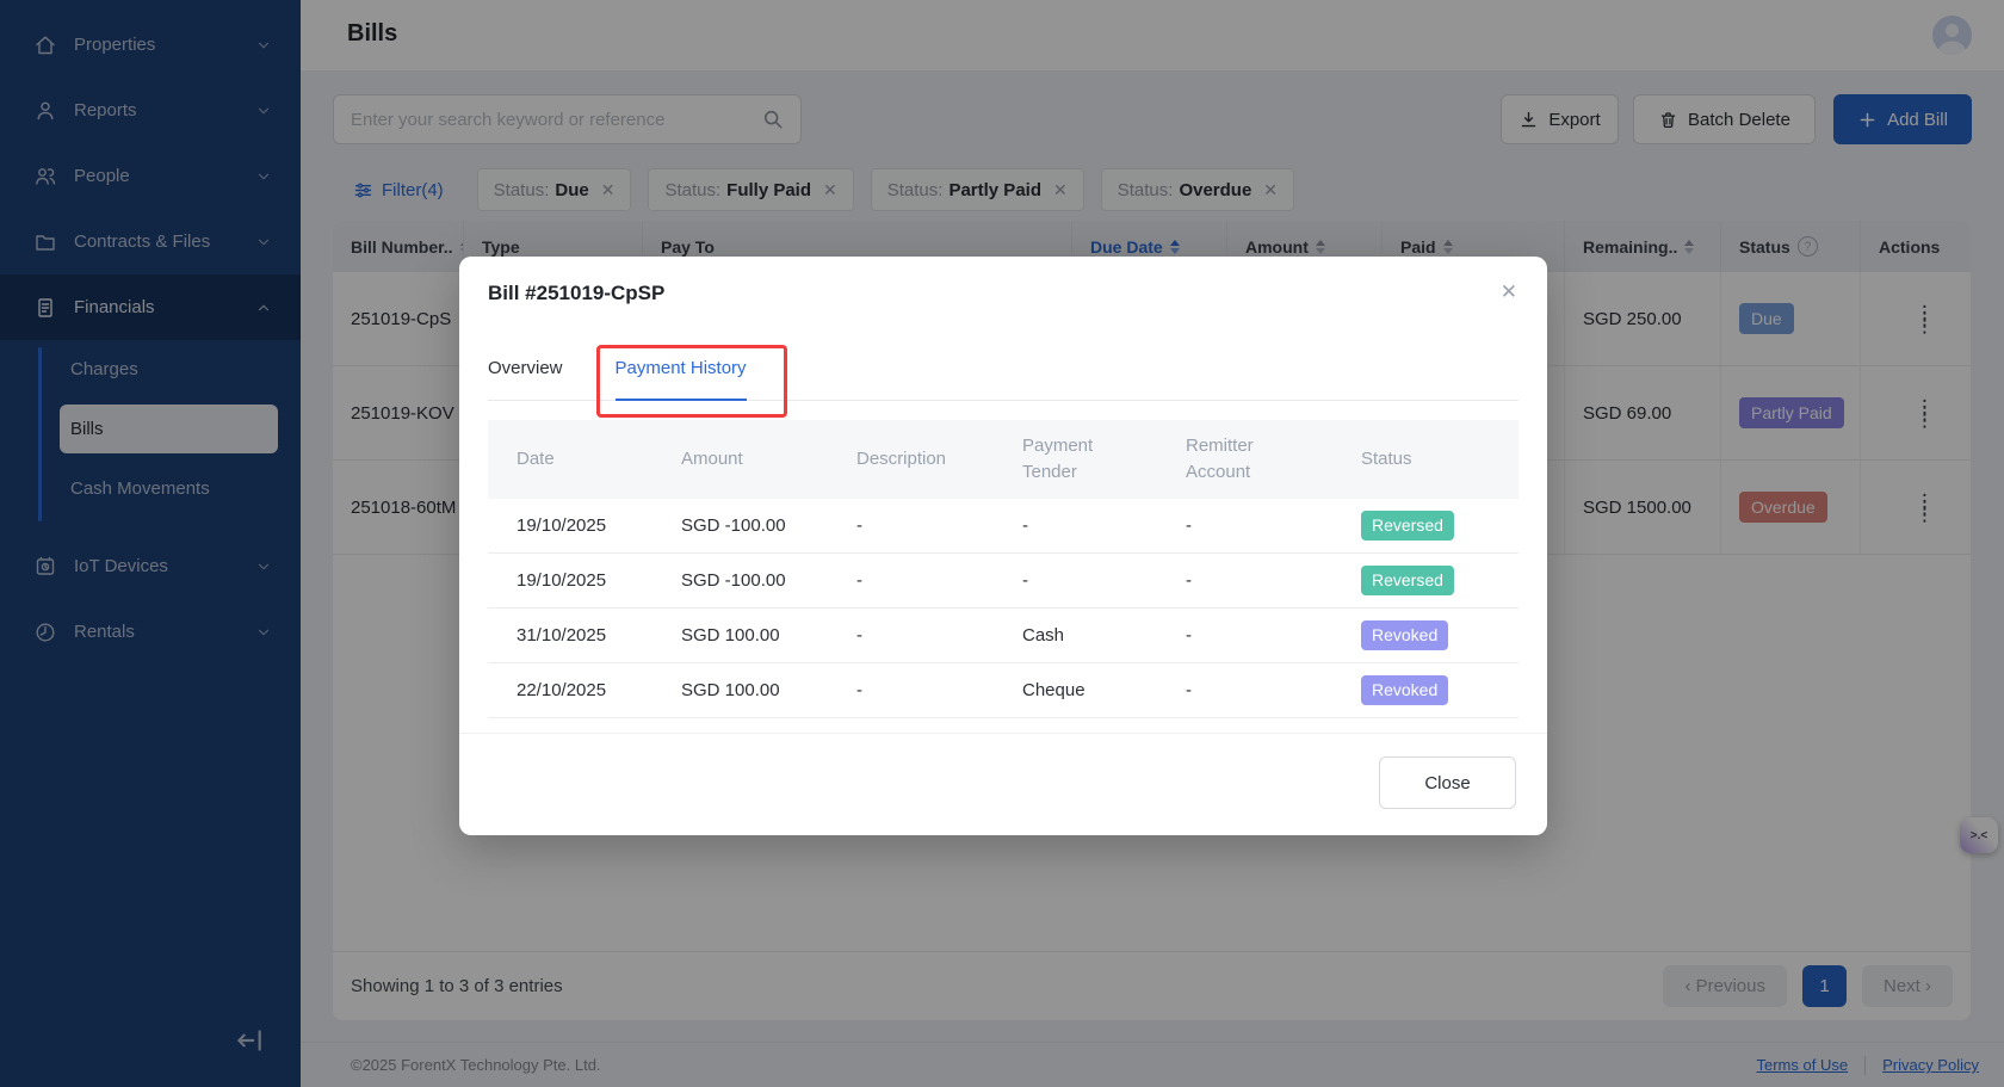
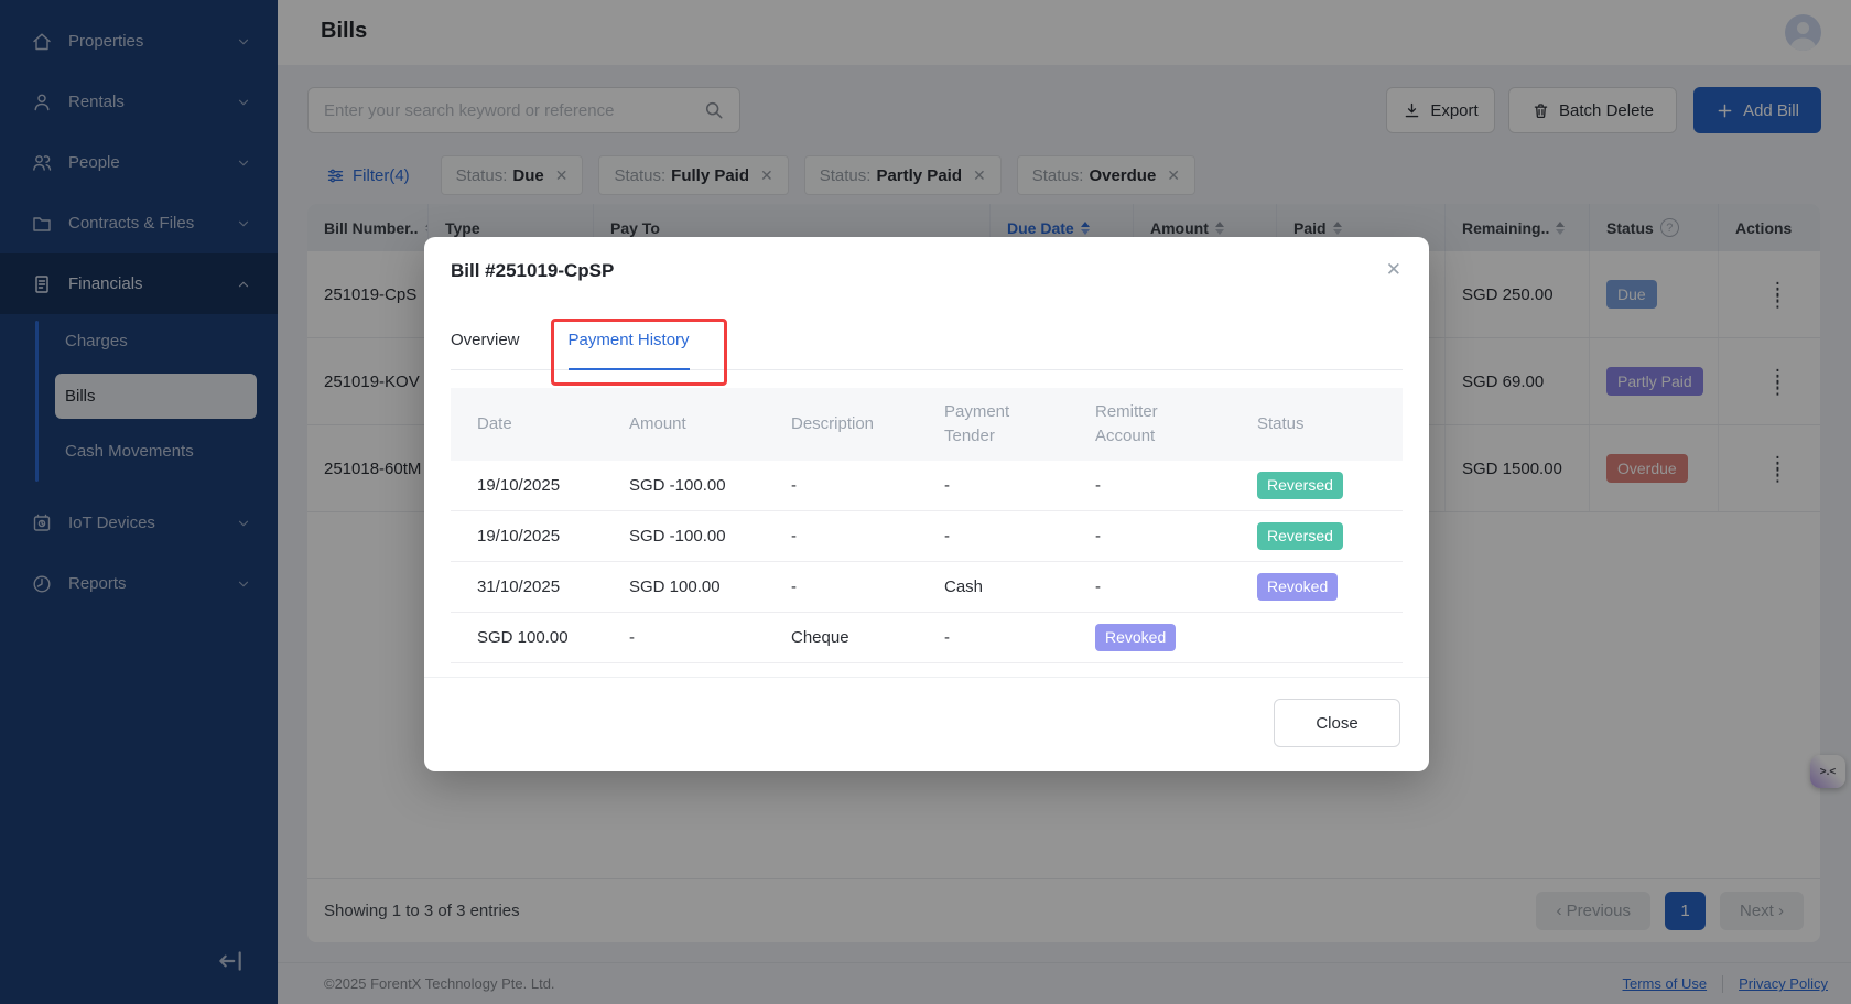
  Properties
- Reports
+ Rentals
  People
  Contracts & Files
  Financials
  Charges
  Bills
  Cash Movements
  IoT Devices
- Rentals
+ Reports
  Bills
  Enter your search keyword or reference
  Export
  Batch Delete
  Add Bill
  Filter(4)
  Status:
  Due
  ✕
  Status:
  Fully Paid
  ✕
  Status:
  Partly Paid
  ✕
  Status:
  Overdue
  ✕
  Bill Number..
  Type
  Pay To
  Due Date
  Amount
  Paid
  Remaining..
  Status
  ?
  Actions
  251019-CpS
  SGD 250.00
  Due
  ⋮
  ⋮
  ⋮
  251019-KOV
  SGD 69.00
  Partly Paid
  ⋮
  ⋮
  ⋮
  251018-60tM
  SGD 1500.00
  Overdue
  ⋮
  ⋮
  ⋮
  Showing 1 to 3 of 3 entries
  ‹ Previous
  1
  Next ›
  ©2025 ForentX Technology Pte. Ltd.
  Terms of Use
  Privacy Policy
  >.<
  Bill #251019-CpSP
  ✕
  Overview
  Payment History
  Date
  Amount
  Description
  Payment
  Tender
  Remitter
  Account
  Status
  19/10/2025
  SGD -100.00
  -
  -
  -
  Reversed
  19/10/2025
  SGD -100.00
  -
  -
  -
  Reversed
  31/10/2025
  SGD 100.00
  -
  Cash
  -
  Revoked
- 22/10/2025
  SGD 100.00
  -
  Cheque
  -
  Revoked
  Close
